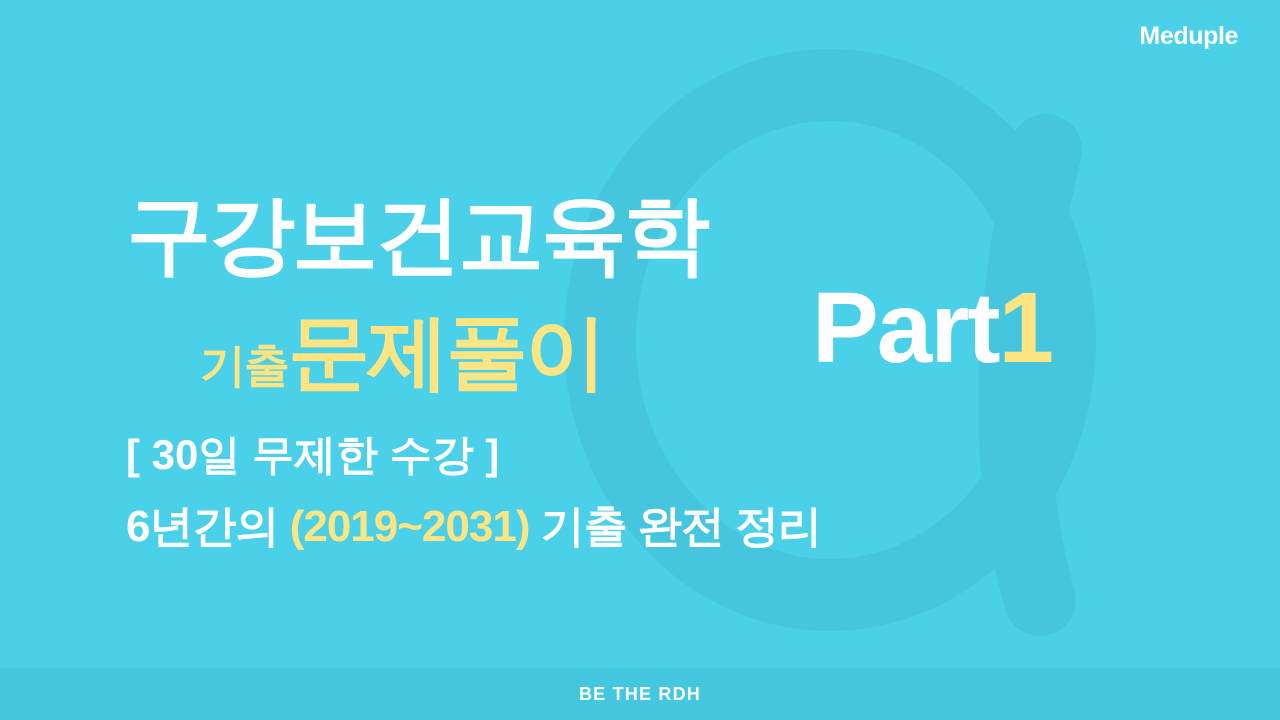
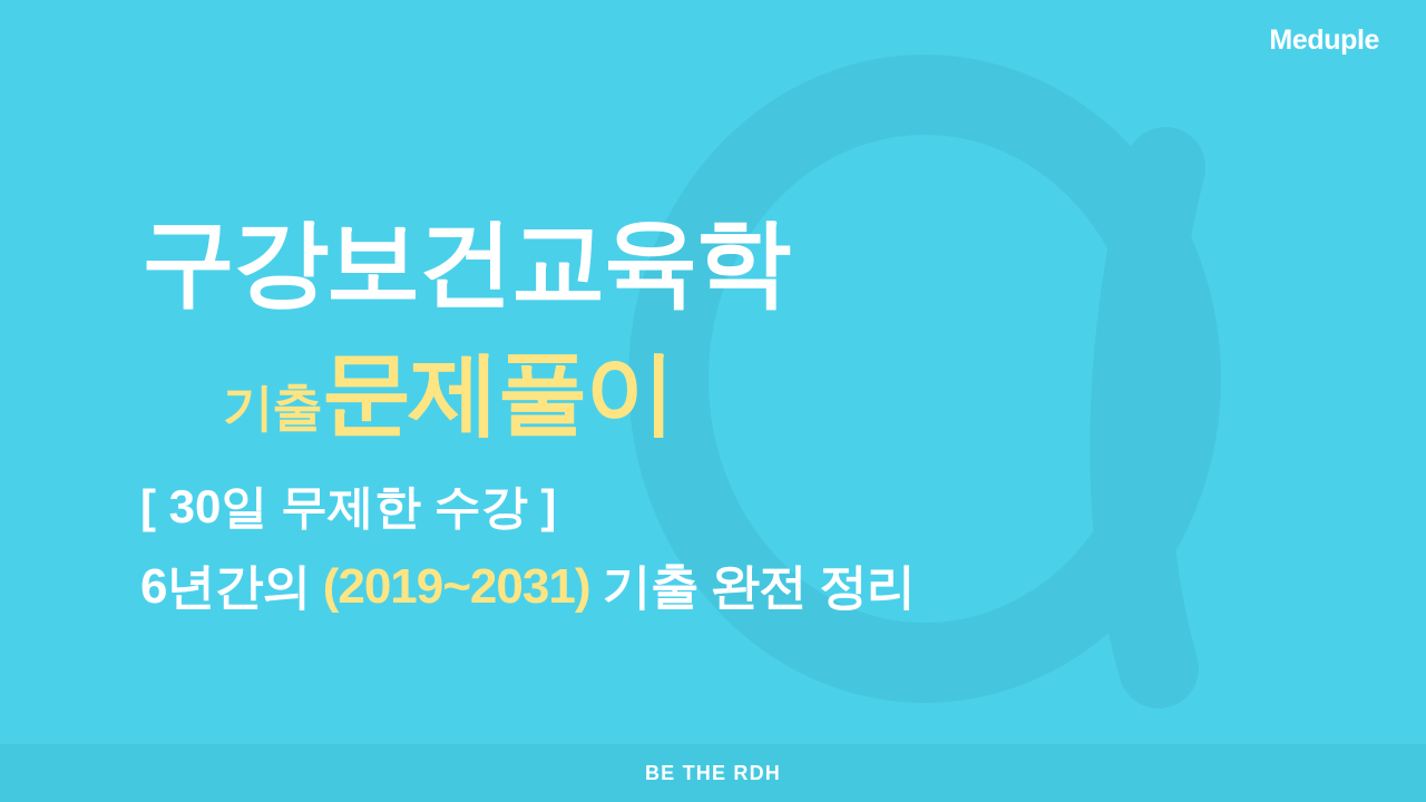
  Meduple
  구강보건교육학
  기출
  문제풀이
- Part1
  [ 30일 무제한 수강 ]
  6년간의 (2019~2031) 기출 완전 정리
  BE THE RDH
